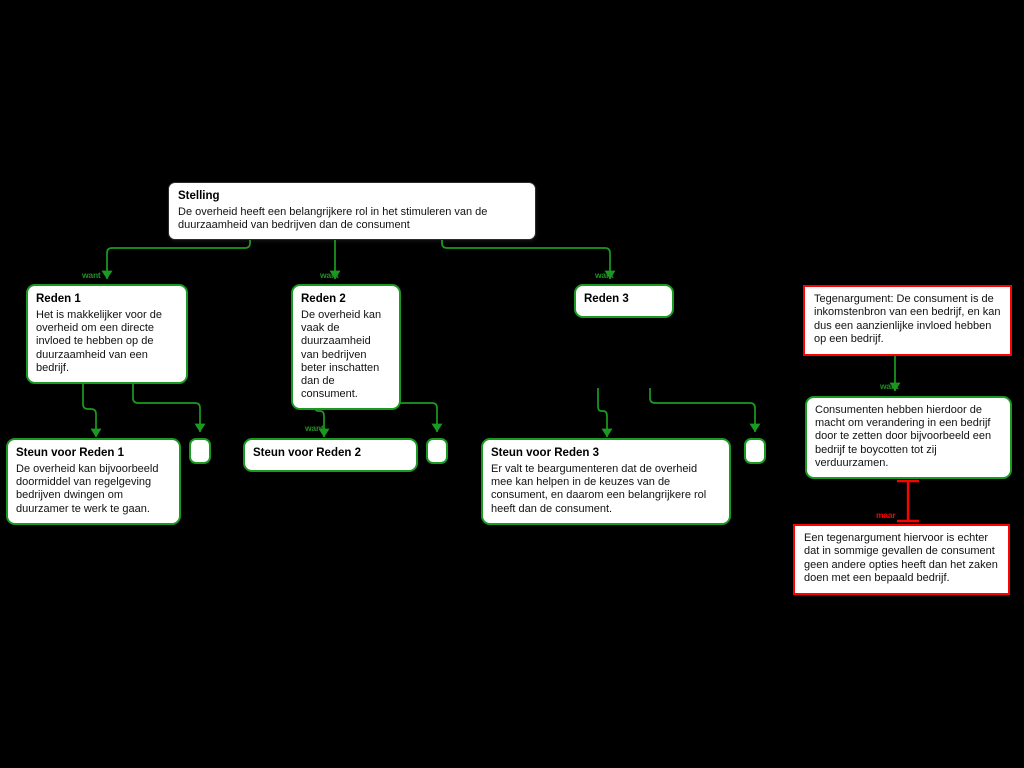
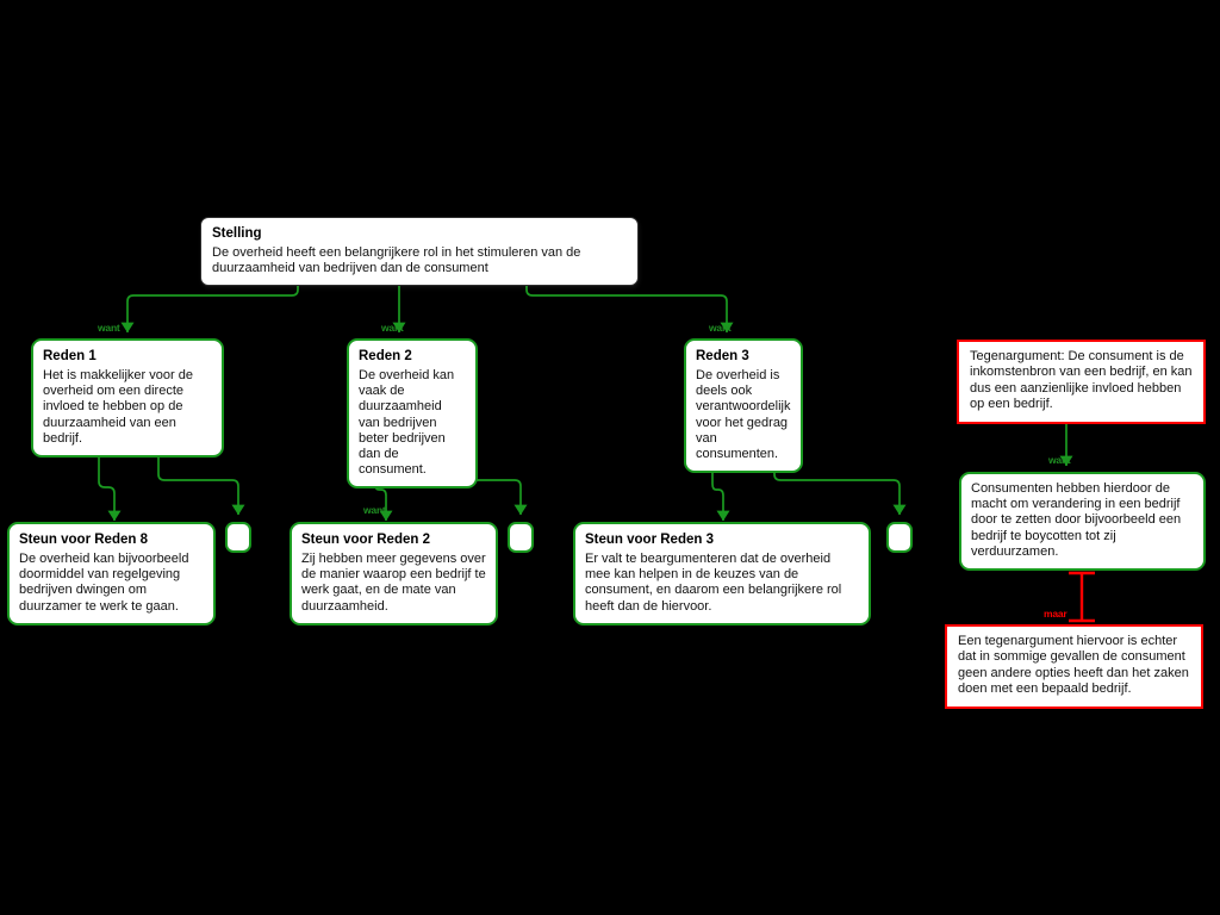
  want
  want
  want
  want
  want
  maar
  Stelling
  De overheid heeft een belangrijkere rol in het stimuleren van de duurzaamheid van bedrijven dan de consument
  Reden 1
  Het is makkelijker voor de overheid om een directe invloed te hebben op de duurzaamheid van een bedrijf.
  Reden 2
- De overheid kan vaak de duurzaamheid van bedrijven beter inschatten dan de consument.
+ De overheid kan vaak de duurzaamheid van bedrijven beter bedrijven dan de consument.
  Reden 3
+ De overheid is deels ook verantwoordelijk voor het gedrag van consumenten.
- Steun voor Reden 1
+ Steun voor Reden 8
  De overheid kan bijvoorbeeld doormiddel van regelgeving bedrijven dwingen om duurzamer te werk te gaan.
  Steun voor Reden 2
+ Zij hebben meer gegevens over de manier waarop een bedrijf te werk gaat, en de mate van duurzaamheid.
  Steun voor Reden 3
- Er valt te beargumenteren dat de overheid mee kan helpen in de keuzes van de consument, en daarom een belangrijkere rol heeft dan de consument.
+ Er valt te beargumenteren dat de overheid mee kan helpen in de keuzes van de consument, en daarom een belangrijkere rol heeft dan de hiervoor.
  Tegenargument: De consument is de inkomstenbron van een bedrijf, en kan dus een aanzienlijke invloed hebben op een bedrijf.
  Consumenten hebben hierdoor de macht om verandering in een bedrijf door te zetten door bijvoorbeeld een bedrijf te boycotten tot zij verduurzamen.
  Een tegenargument hiervoor is echter dat in sommige gevallen de consument geen andere opties heeft dan het zaken doen met een bepaald bedrijf.
